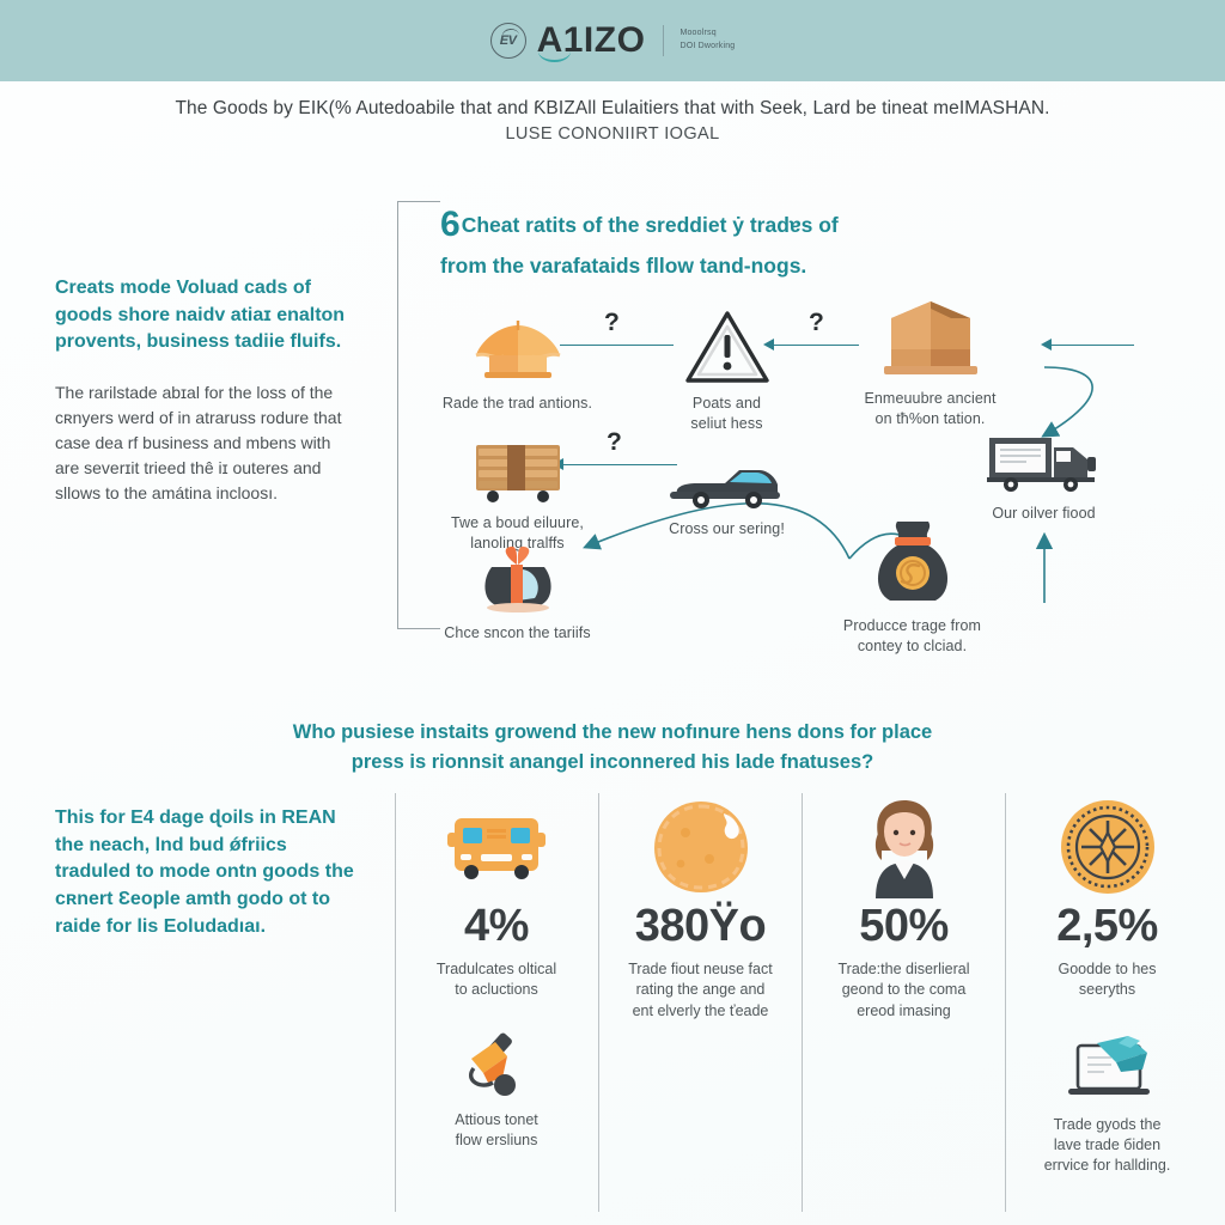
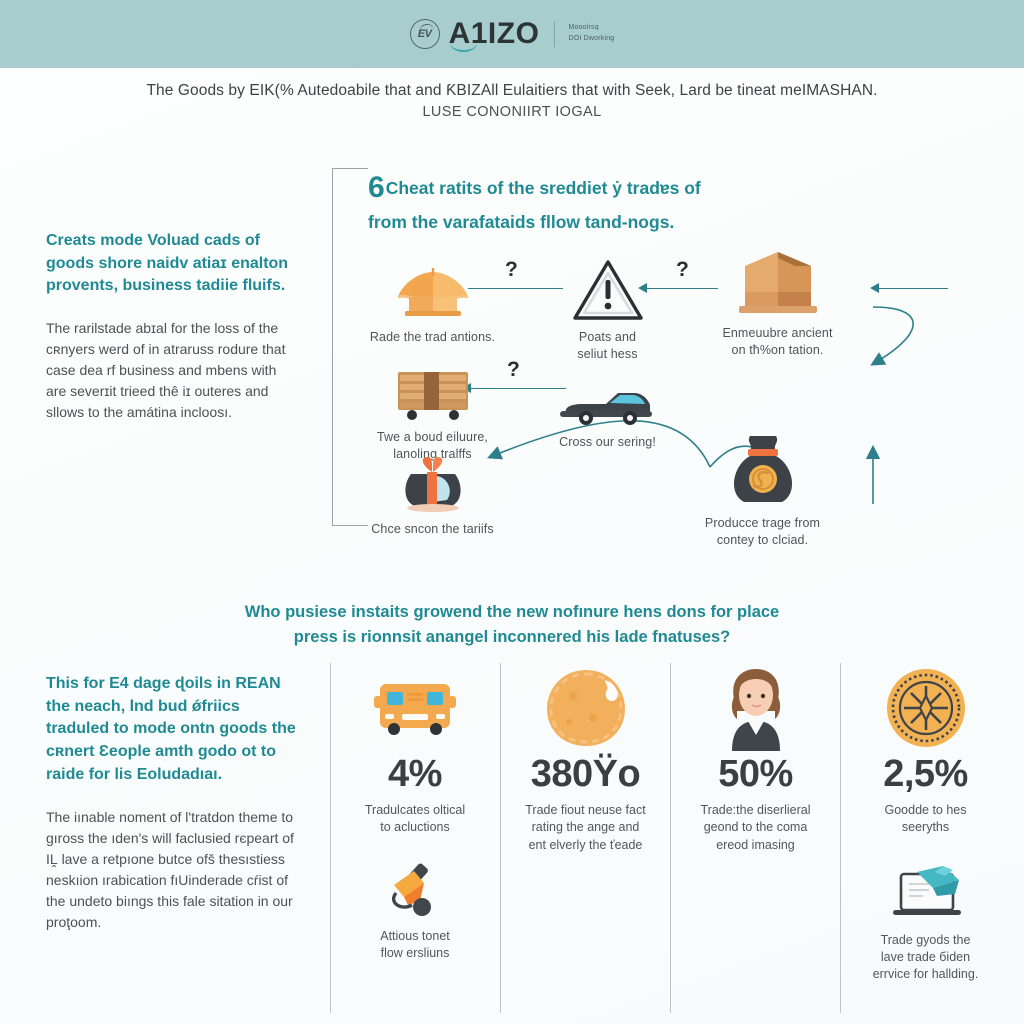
  EV
  A1IZO
  The Goods by EIK(% Autedoabile that and ƘBIZAll Eulaitiers that with Seek, Lard be tineat meIMASHAN.
  LUSE CONONIIRT IOGAL
  6Cheat ratits of the sreddiet ẏ tradɐs of
  from the varafataids fllow tand-nogs.
  Creats mode Voluad cads of goods shore naidv atiaɪ enalton provents, business tadiie fluifs.
  The rarilstade abɪal for the loss of the cʀnyers werd of in atraruss rodure that case dea rf business and mbens with are severɪit trieed thê iɪ outeres and sllows to the amátina incloosı.
  ?
  ?
  ?
  Rade the trad antions.
  Poats and
  seliut hess
  Enmeuubre ancient
  on tħ%on tation.
  Twe a boud eiluure,
  lanoling tralffs
  Cross our sering!
- Our oilver fiood
  Chce sncon the tariifs
  Producce trage from
  contey to clciad.
  Who pusiese instaits growend the new nofınure hens dons for place
  press is rionnsit anangel inconnered his lade fnatuses?
  This for E4 dage ɖoils in REAN the neach, lnd bud ǿfriics traduled to mode ontn goods the cʀnert Ɛeople amth godo ot to raide for lis Eoludadıaı.
+ The iınable noment of l'tratdon theme to gıross the ıden's will faclusied rєpeart of IḼ lave a retpıone butce ofš thesıstiess neskıion ırabication fıUinderade cŕist of the undeto biıngs this fale sitation in our proţoom.
  4%
  Tradulcates oltical
  to acluctions
  Attious tonet
  flow ersliuns
  380Ÿo
  Trade fiout neuse fact
  rating the ange and
  ent elverly the ťeade
  50%
  Trade:the diserlieral
  geond to the coma
  ereod imasing
  2,5%
  Goodde to hes
  seeryths
  Trade gyods the
  lave trade бiden
  errvice for hallding.
